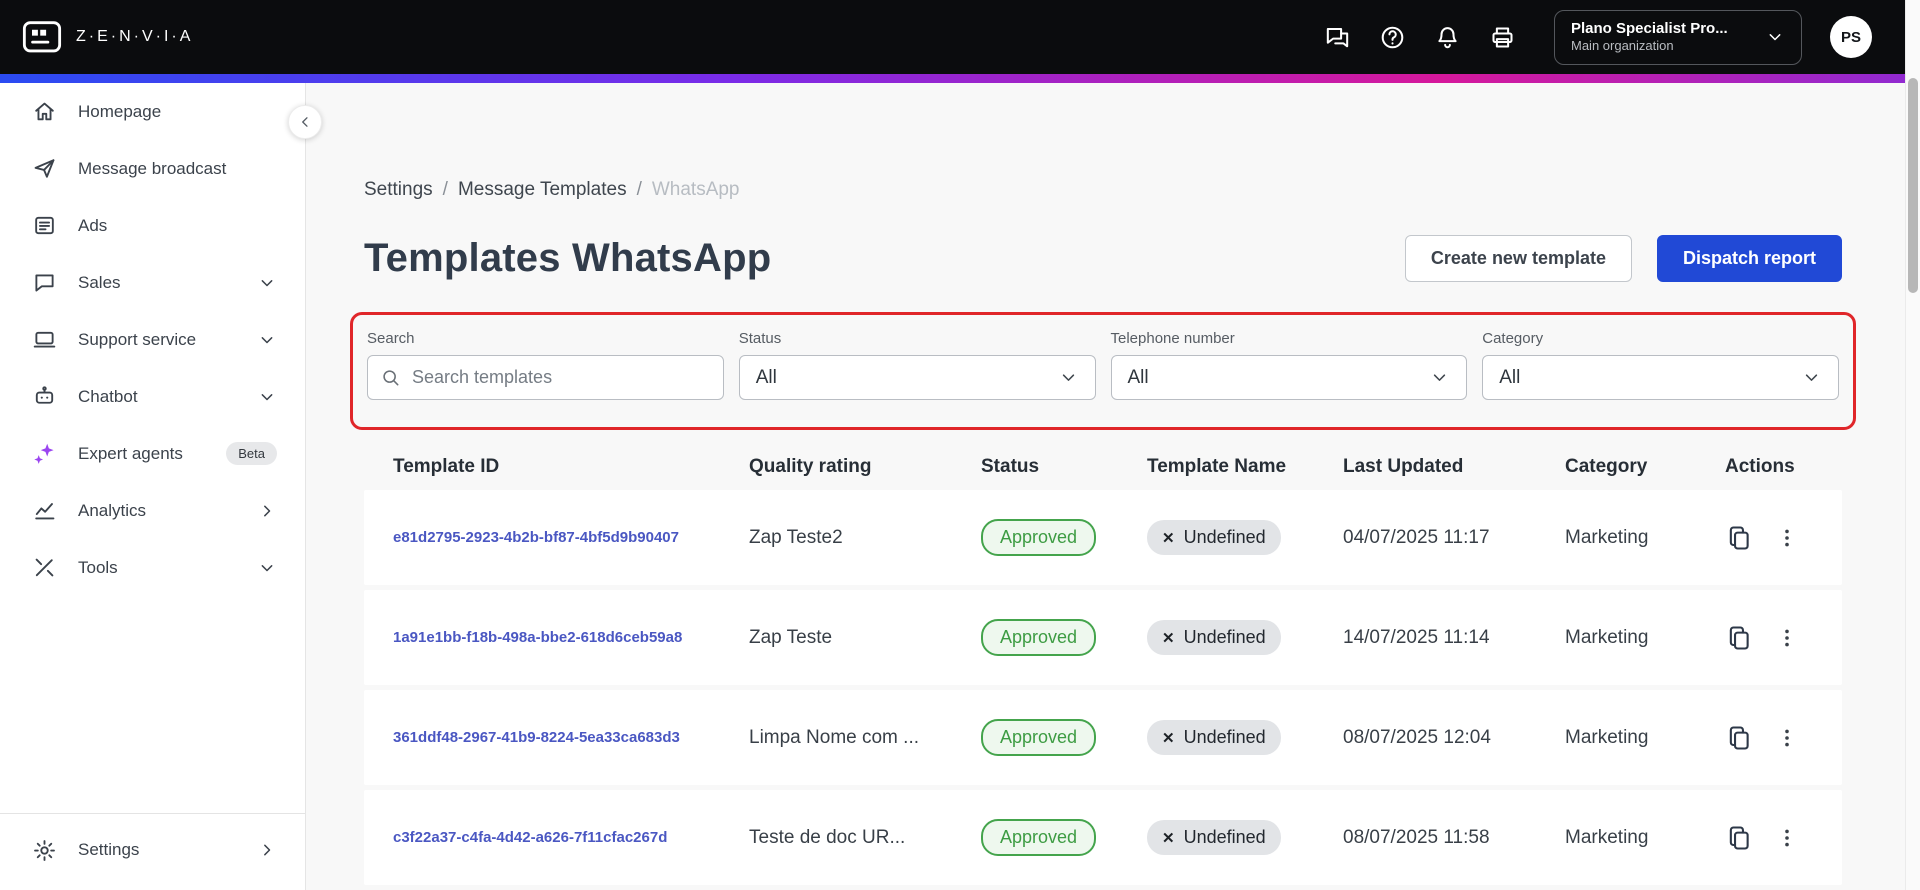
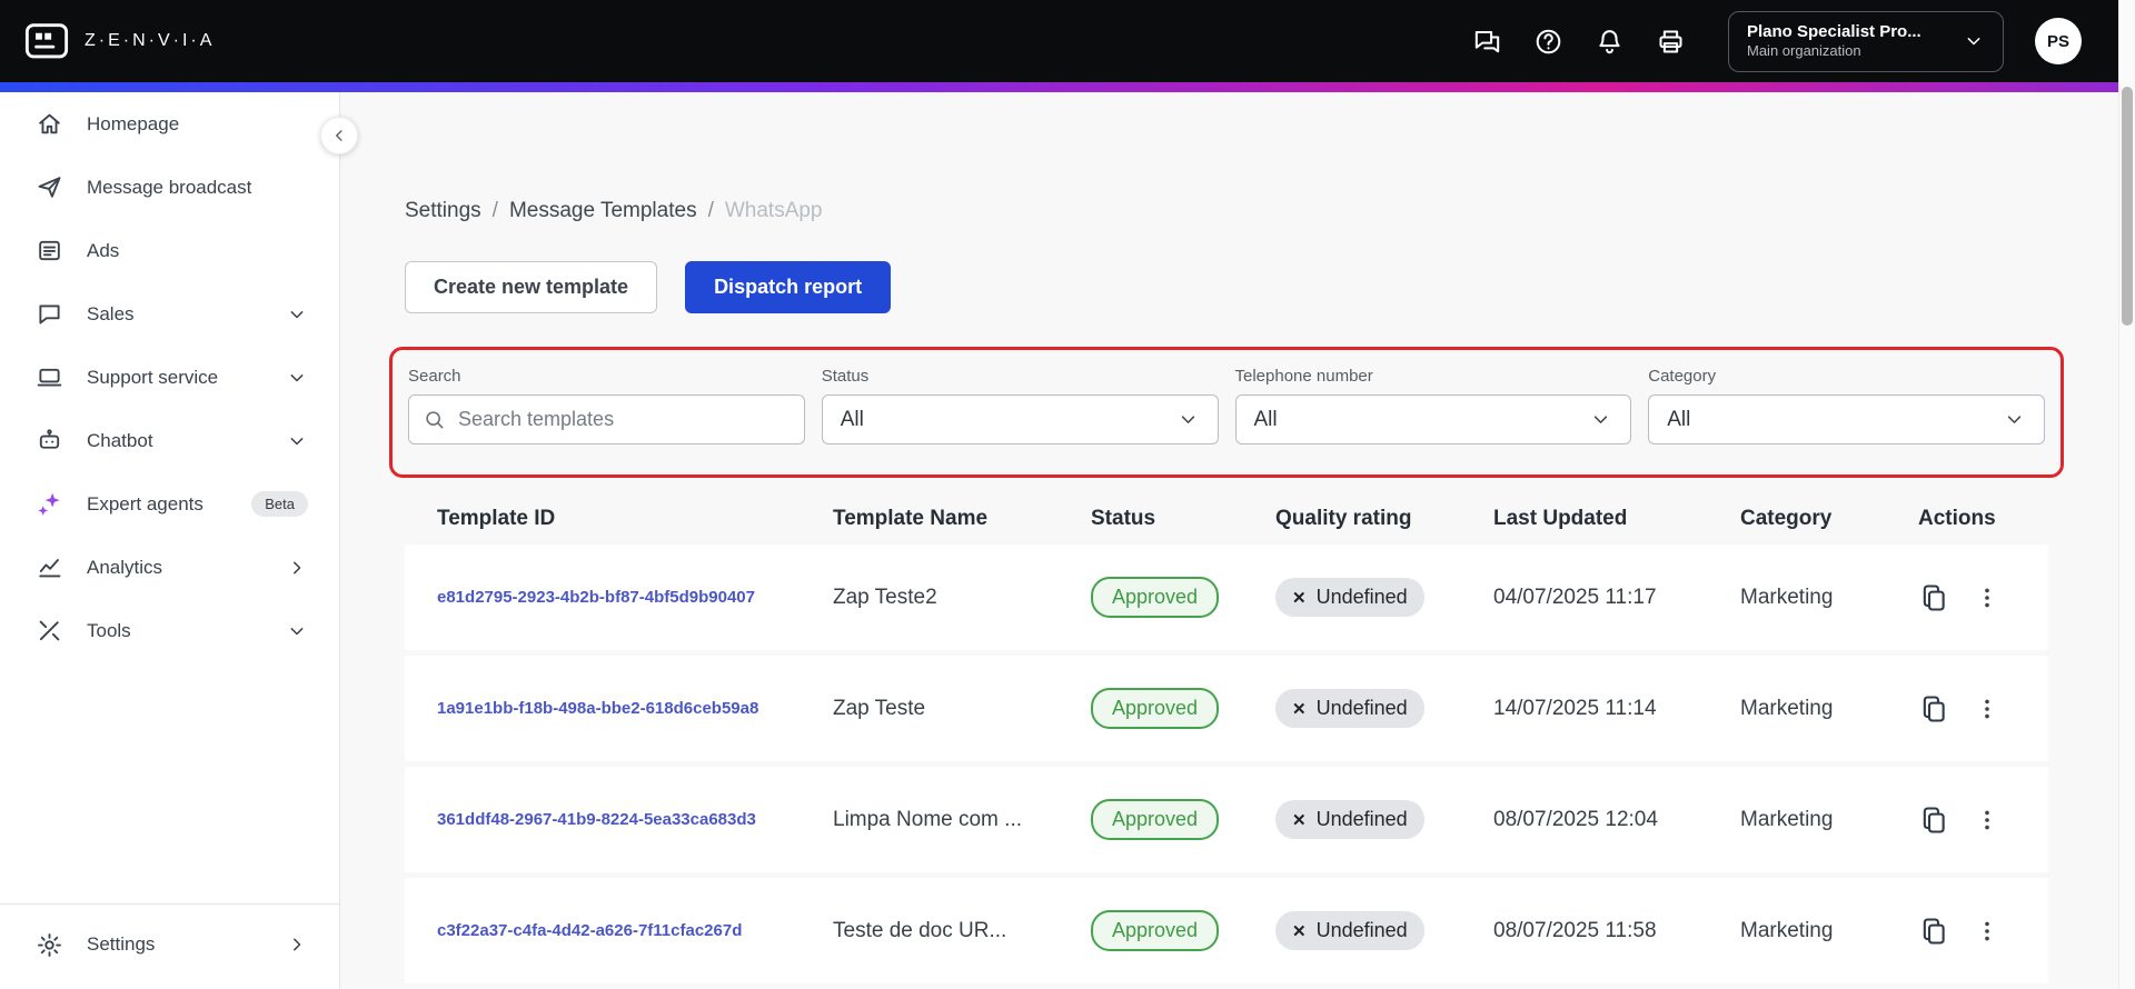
  Z·E·N·V·I·A
  Plano Specialist Pro...
  Main organization
  PS
  Homepage
  Message broadcast
  Ads
  Sales
  Support service
  Chatbot
  Expert agents
  Beta
  Analytics
  Tools
  Settings
  Settings
  /
  Message Templates
  /
  WhatsApp
- Templates WhatsApp
  Create new template
  Dispatch report
  Search
  Search templates
  Status
  All
  Telephone number
  All
  Category
  All
  Template ID
- Quality rating
+ Template Name
  Status
- Template Name
+ Quality rating
  Last Updated
  Category
  Actions
  e81d2795-2923-4b2b-bf87-4bf5d9b90407
  Zap Teste2
  Approved
  ✕
  Undefined
  04/07/2025 11:17
  Marketing
  1a91e1bb-f18b-498a-bbe2-618d6ceb59a8
  Zap Teste
  Approved
  ✕
  Undefined
  14/07/2025 11:14
  Marketing
  361ddf48-2967-41b9-8224-5ea33ca683d3
  Limpa Nome com ...
  Approved
  ✕
  Undefined
  08/07/2025 12:04
  Marketing
  c3f22a37-c4fa-4d42-a626-7f11cfac267d
  Teste de doc UR...
  Approved
  ✕
  Undefined
  08/07/2025 11:58
  Marketing
